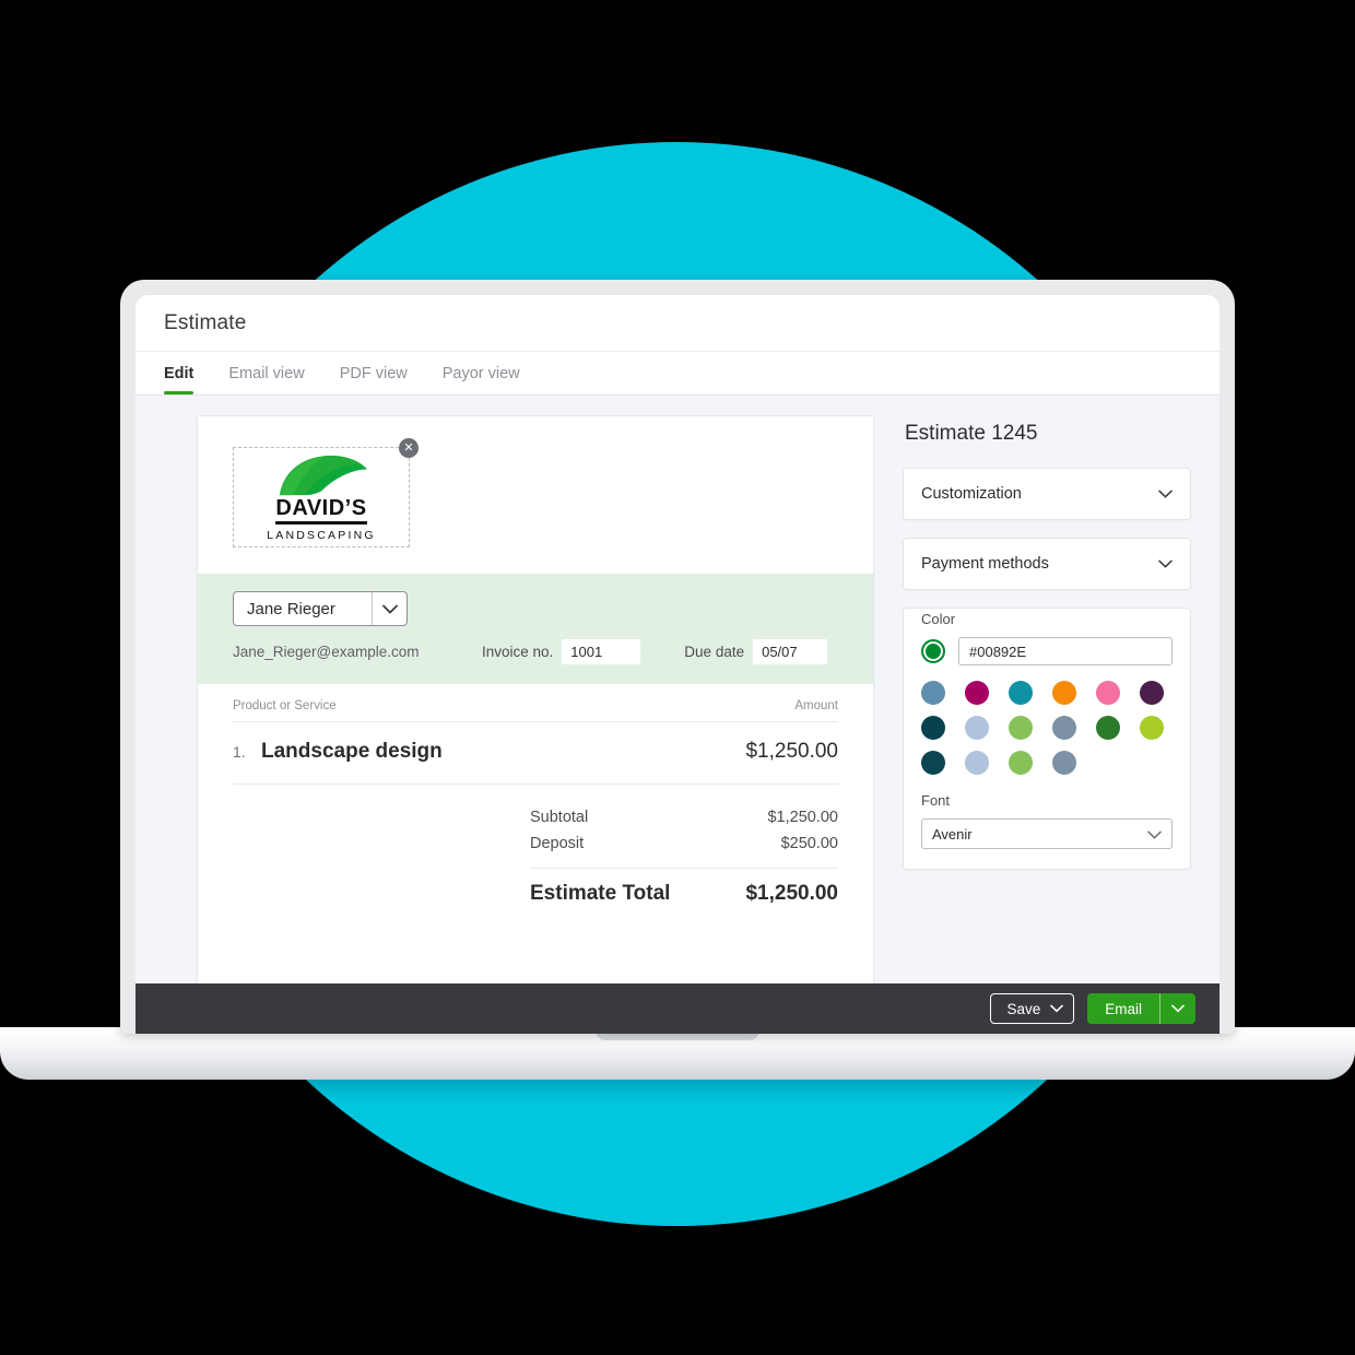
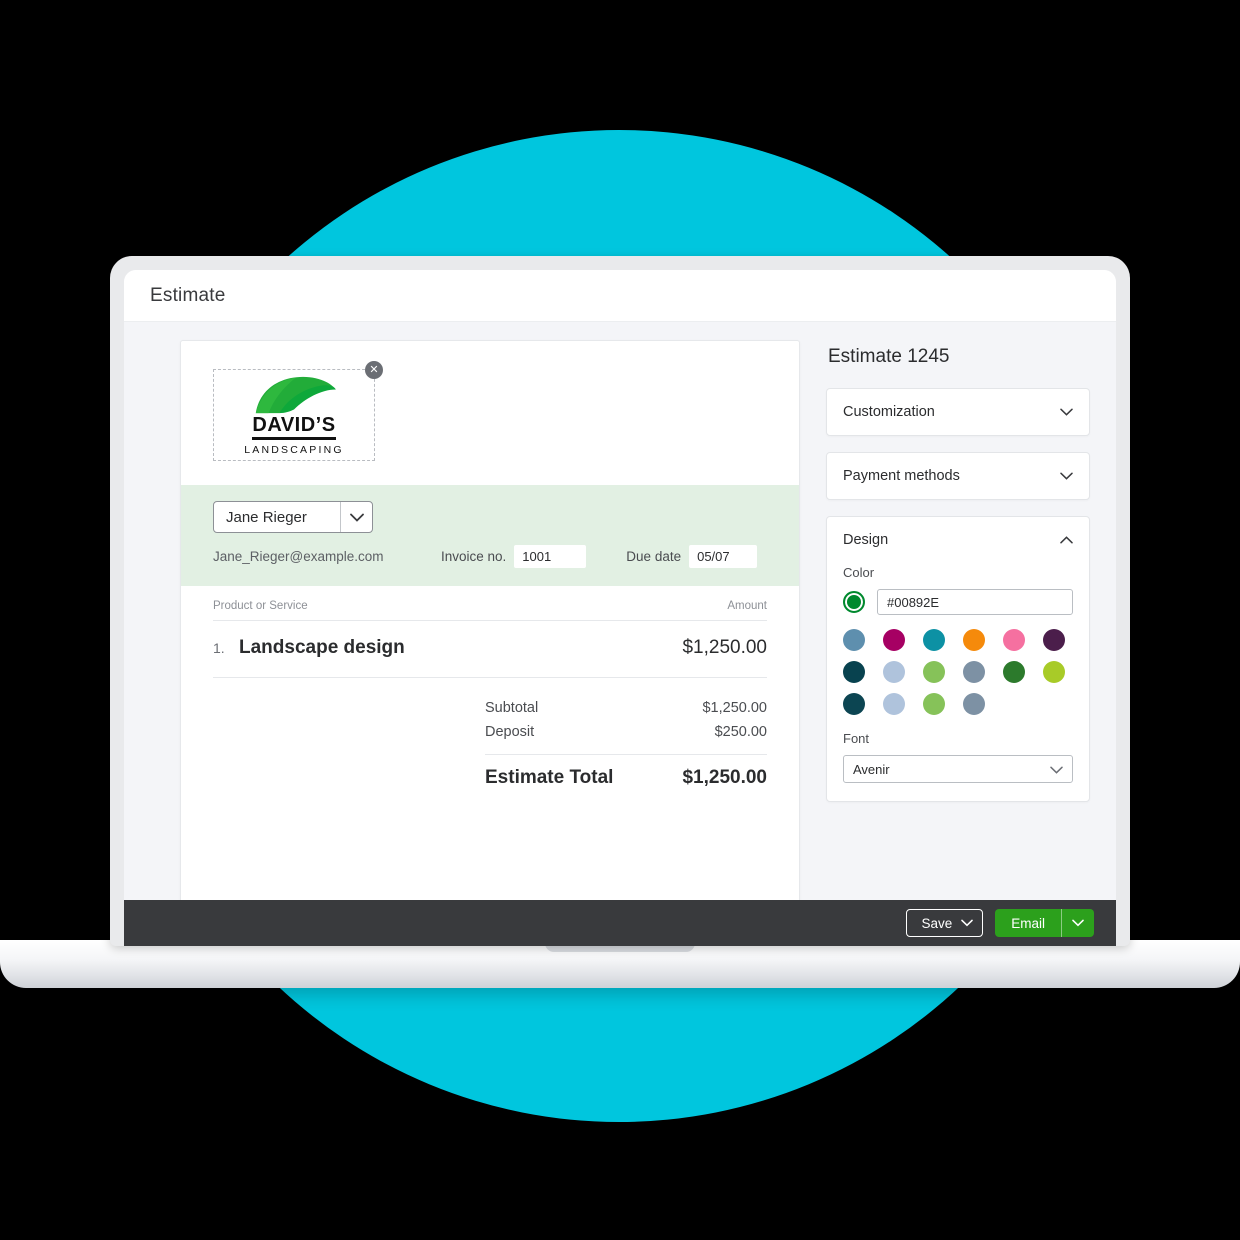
  Estimate
- Edit
- Email view
- PDF view
- Payor view
  ✕
  DAVID’S
  LANDSCAPING
  Jane Rieger
  Jane_Rieger@example.com
  Invoice no.
  1001
  Due date
  05/07
  Product or Service
  Amount
  1.
  Landscape design
  $1,250.00
  Subtotal
  $1,250.00
  Deposit
  $250.00
  Estimate Total
  $1,250.00
  Estimate 1245
  Customization
  Payment methods
+ Design
  Color
  #00892E
  Font
  Avenir
  Save
  Email
